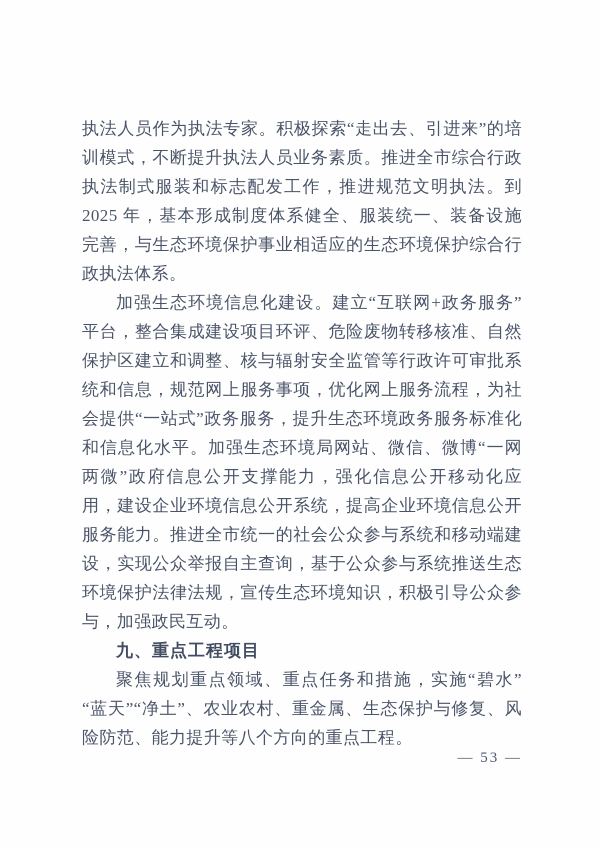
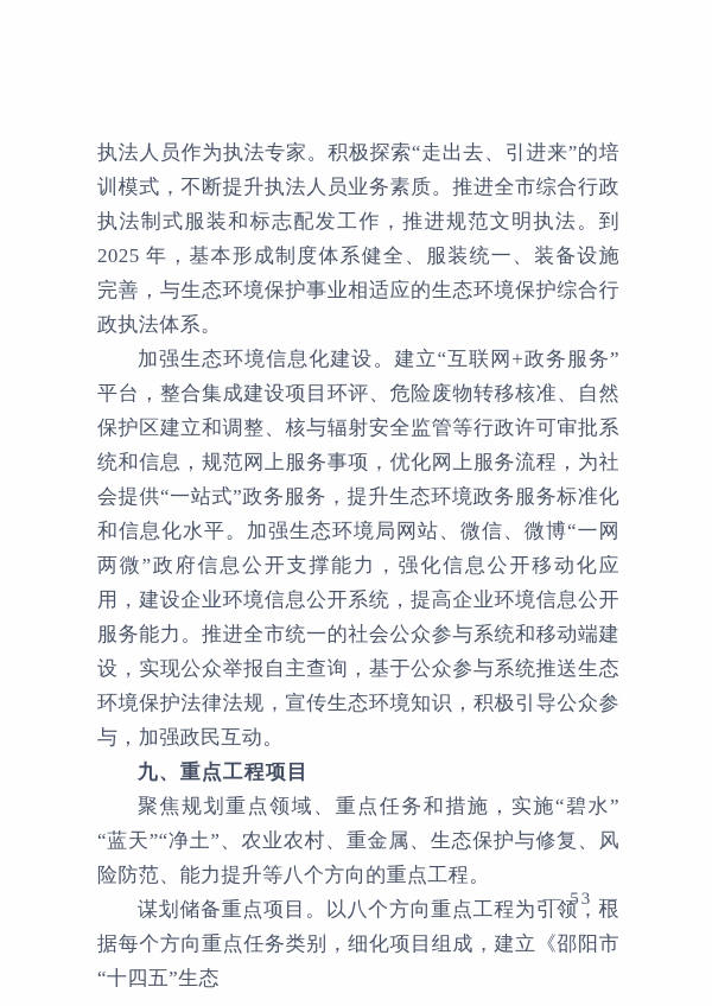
  执法人员作为执法专家。积极探索“走出去、引进来”的培训模式，不断提升执法人员业务素质。推进全市综合行政执法制式服装和标志配发工作，推进规范文明执法。到 2025 年，基本形成制度体系健全、服装统一、装备设施完善，与生态环境保护事业相适应的生态环境保护综合行政执法体系。
  加强生态环境信息化建设。建立“互联网+政务服务”平台，整合集成建设项目环评、危险废物转移核准、自然保护区建立和调整、核与辐射安全监管等行政许可审批系统和信息，规范网上服务事项，优化网上服务流程，为社会提供“一站式”政务服务，提升生态环境政务服务标准化和信息化水平。加强生态环境局网站、微信、微博“一网两微”政府信息公开支撑能力，强化信息公开移动化应用，建设企业环境信息公开系统，提高企业环境信息公开服务能力。推进全市统一的社会公众参与系统和移动端建设，实现公众举报自主查询，基于公众参与系统推送生态环境保护法律法规，宣传生态环境知识，积极引导公众参与，加强政民互动。
  九、重点工程项目
  聚焦规划重点领域、重点任务和措施，实施“碧水”“蓝天”“净土”、农业农村、重金属、生态保护与修复、风险防范、能力提升等八个方向的重点工程。
+ 谋划储备重点项目。以八个方向重点工程为引领，根据每个方向重点任务类别，细化项目组成，建立《邵阳市“十四五”生态
  — 53 —
